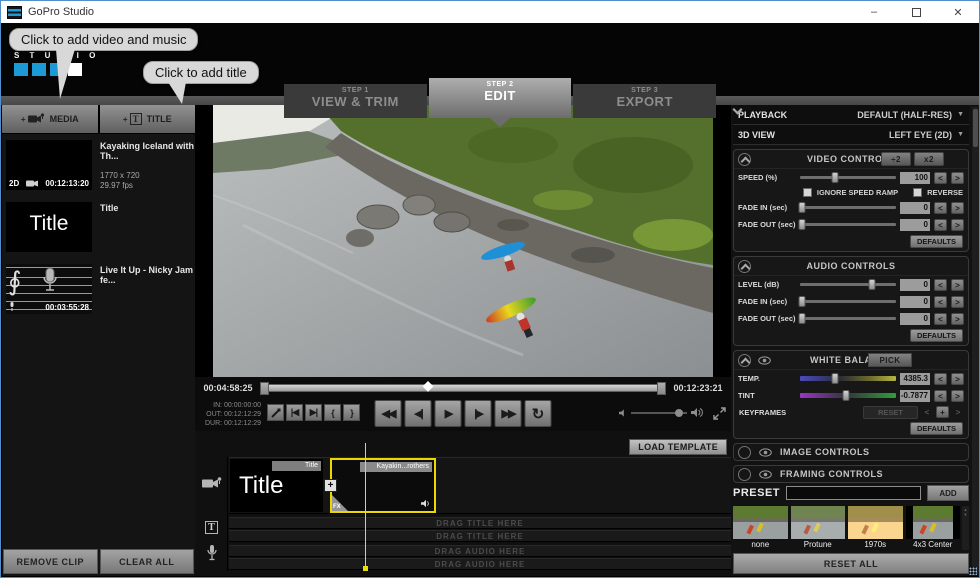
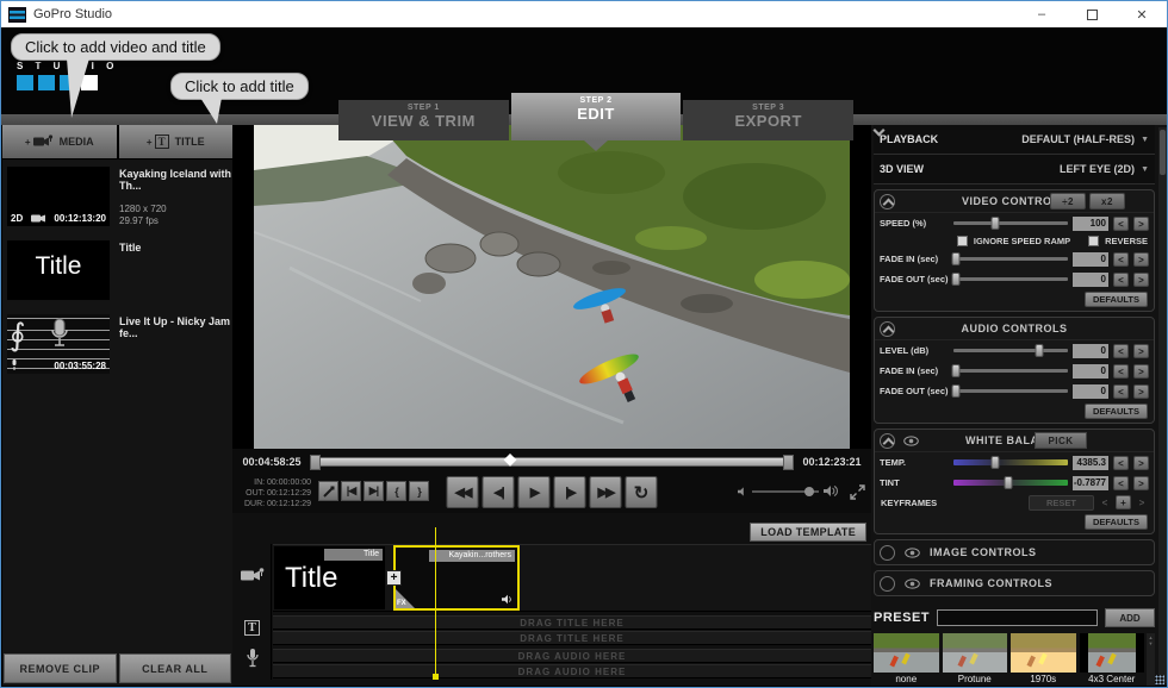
  GoPro Studio
  –
  ✕
  S T U I O
  VIEW & TRIM
  EDIT
  EXPORT
- Click to add video and music
+ Click to add video and title
  Click to add title
  +
  MEDIA
  +
  T
  TITLE
  2D
  00:12:13:20
  Kayaking Iceland with Th...
- 1770 x 720
+ 1280 x 720
  29.97 fps
  Title
  Title
  ∮
  00:03:55:28
  Live It Up - Nicky Jam fe...
  REMOVE CLIP
  CLEAR ALL
  00:04:58:25
  ◆
  00:12:23:21
  |◀
  ▶|
  {
  }
  ◀◀
  ◀|
  ▶
  |▶
  ▶▶
  ↻
  LOAD TEMPLATE
  T
  Title
  +
  DRAG TITLE HERE
  DRAG TITLE HERE
  DRAG AUDIO HERE
  DRAG AUDIO HERE
  PLAYBACK
  DEFAULT (HALF-RES)
  3D VIEW
  LEFT EYE (2D)
  VIDEO CONTRO
  ÷2
  x2
  SPEED (%)
  100
  <
  >
  IGNORE SPEED RAMP
  REVERSE
  FADE IN (sec)
  0
  <
  >
  FADE OUT (sec)
  0
  <
  >
  DEFAULTS
  AUDIO CONTROLS
  LEVEL (dB)
  0
  <
  >
  FADE IN (sec)
  0
  <
  >
  FADE OUT (sec)
  0
  <
  >
  DEFAULTS
  PICK
  TEMP.
  4385.3
  <
  >
  TINT
  -0.7877
  <
  >
  KEYFRAMES
  RESET
  <
  +
  >
  DEFAULTS
  IMAGE CONTROLS
  FRAMING CONTROLS
  PRESET
  ADD
  none
  Protune
  1970s
  4x3 Center
- RESET ALL
